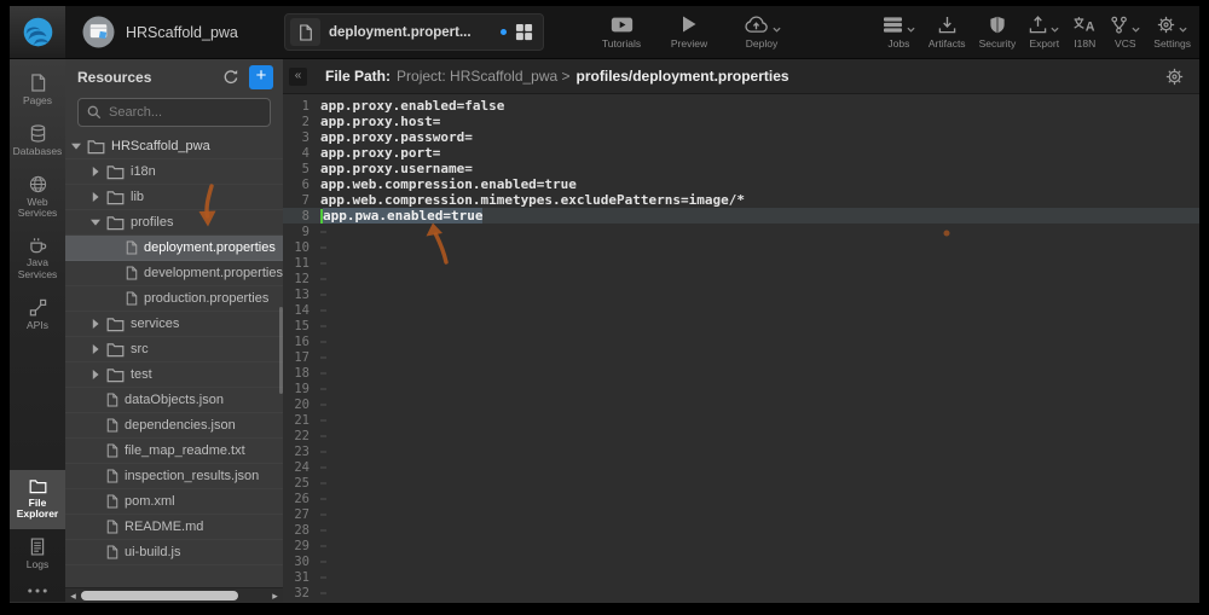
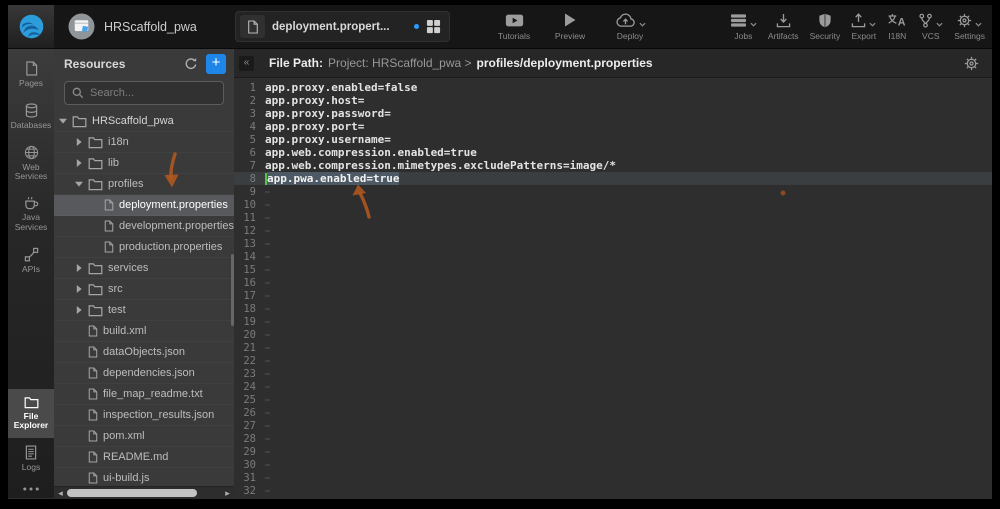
  HRScaffold_pwa
  deployment.propert...
  Tutorials
  Preview
  Deploy
  Jobs
  Artifacts
  Security
  Export
  A
  I18N
  VCS
  Settings
  Pages
  Databases
  Web Services
  Java Services
  APIs
  File Explorer
  Logs
  Resources
  +
  Search...
  HRScaffold_pwa
  i18n
  lib
  profiles
  deployment.properties
  development.properties
  production.properties
  services
  src
  test
+ build.xml
  dataObjects.json
  dependencies.json
  file_map_readme.txt
  inspection_results.json
  pom.xml
  README.md
  ui-build.js
  ◂
  ▸
  «
  File Path:
  Project: HRScaffold_pwa >
  profiles/deployment.properties
  1
  app.proxy.enabled=false
  2
  app.proxy.host=
  3
  app.proxy.password=
  4
  app.proxy.port=
  5
  app.proxy.username=
  6
  app.web.compression.enabled=true
  7
  app.web.compression.mimetypes.excludePatterns=image/*
  8
  app.pwa.enabled=true
  9
  10
  11
  12
  13
  14
  15
  16
  17
  18
  19
  20
  21
  22
  23
  24
  25
  26
  27
  28
  29
  30
  31
  32
